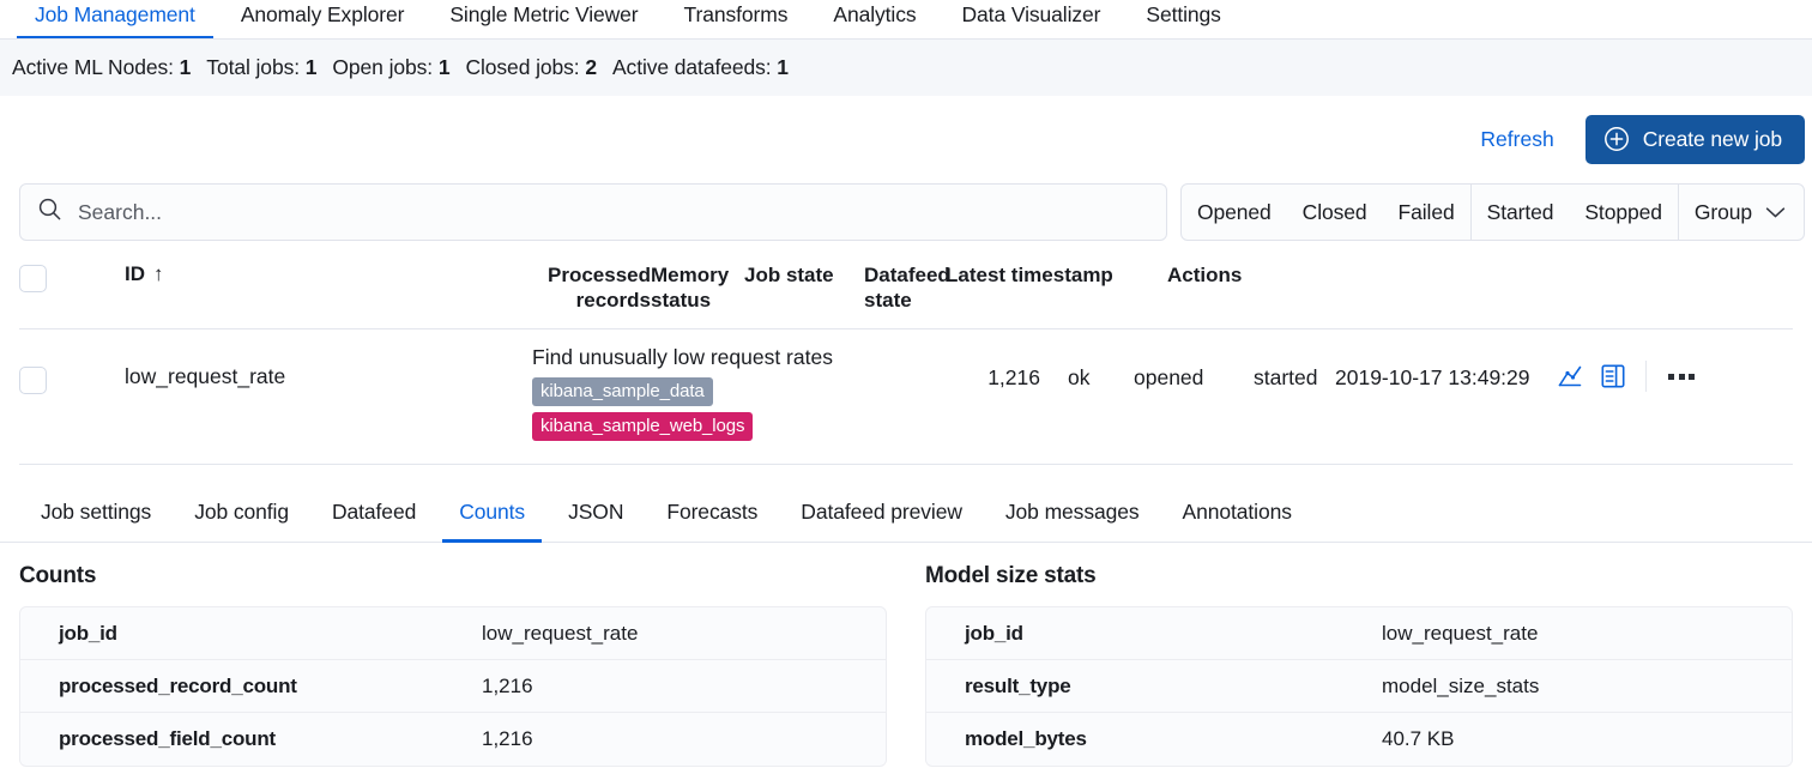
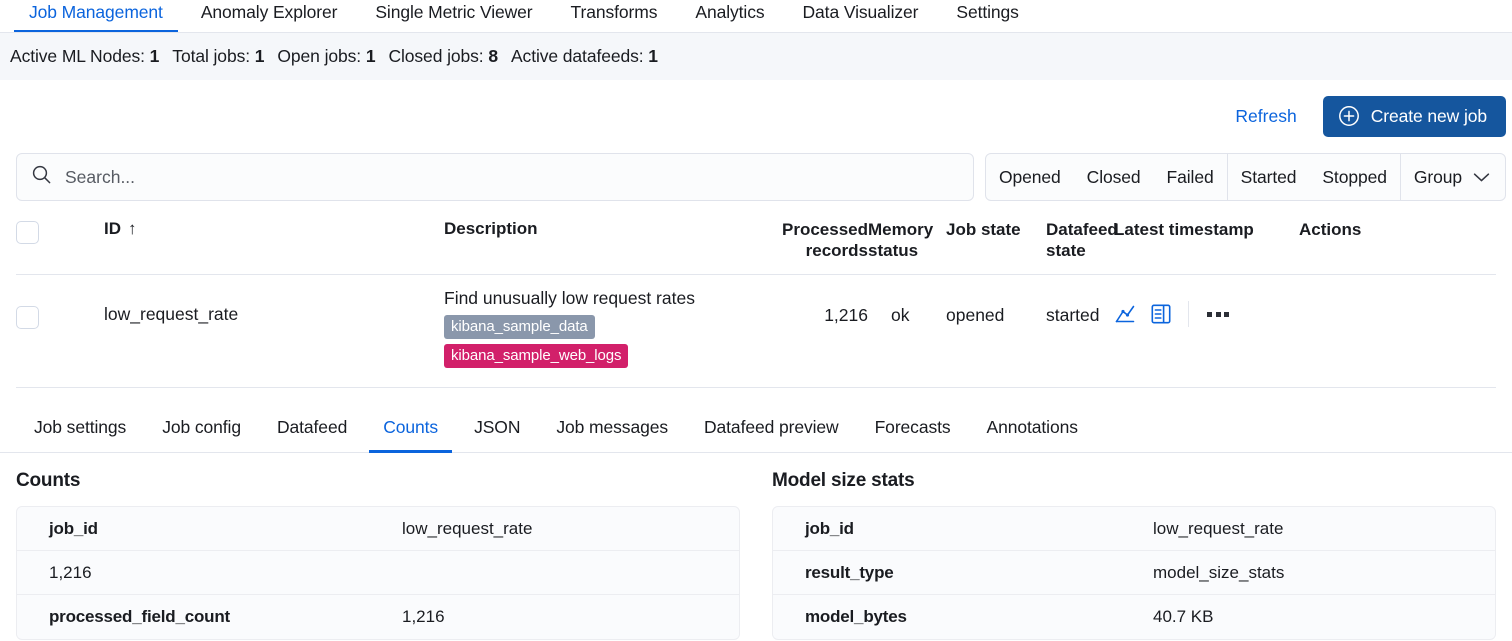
  Job Management
  Anomaly Explorer
  Single Metric Viewer
  Transforms
  Analytics
  Data Visualizer
  Settings
  Active ML Nodes: 1
  Total jobs: 1
  Open jobs: 1
- Closed jobs: 2
+ Closed jobs: 8
  Active datafeeds: 1
  Refresh
  Create new job
  Search...
  Opened
  Closed
  Failed
  Started
  Stopped
  Group
  ID ↑
+ Description
  Processed records
  Memory status
  Job state
  Datafeed state
  Latest timestamp
  Actions
  low_request_rate
  Find unusually low request rates
  kibana_sample_data
  kibana_sample_web_logs
  1,216
  ok
  opened
  started
- 2019-10-17 13:49:29
  Job settings
  Job config
  Datafeed
  Counts
  JSON
- Forecasts
+ Job messages
  Datafeed preview
- Job messages
+ Forecasts
  Annotations
  Counts
  job_id
  low_request_rate
- processed_record_count
  1,216
  processed_field_count
  1,216
  Model size stats
  job_id
  low_request_rate
  result_type
  model_size_stats
  model_bytes
  40.7 KB
